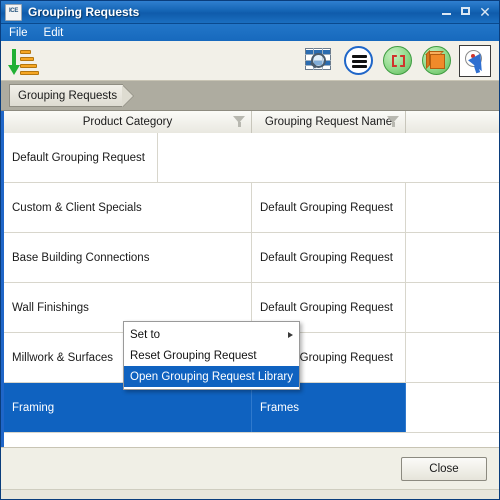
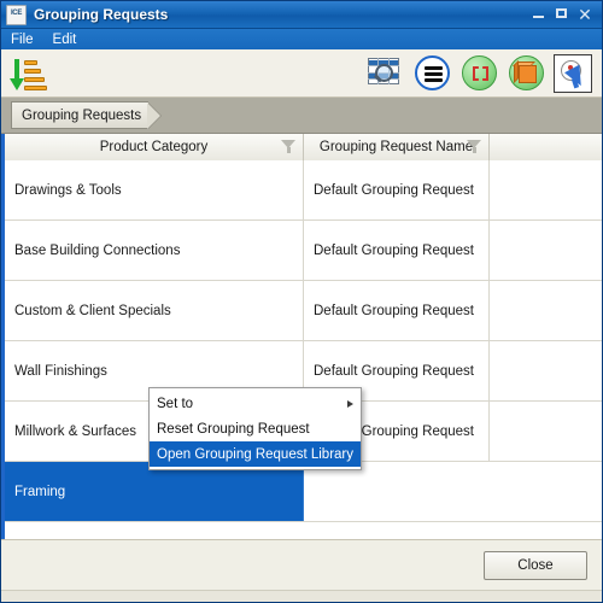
  Grouping Requests
  ✕
  File
  Edit
  Grouping Requests
  Product Category
  Grouping Request Nam
+ Drawings & Tools
  Default Grouping Request
- Custom & Client Specials
+ Base Building Connections
  Default Grouping Request
- Base Building Connections
+ Custom & Client Specials
  Default Grouping Request
  Wall Finishings
  Default Grouping Request
  Millwork & Surfaces
  Framing
- Frames
  Set to
  Reset Grouping Request
  Open Grouping Request Library
  Close
